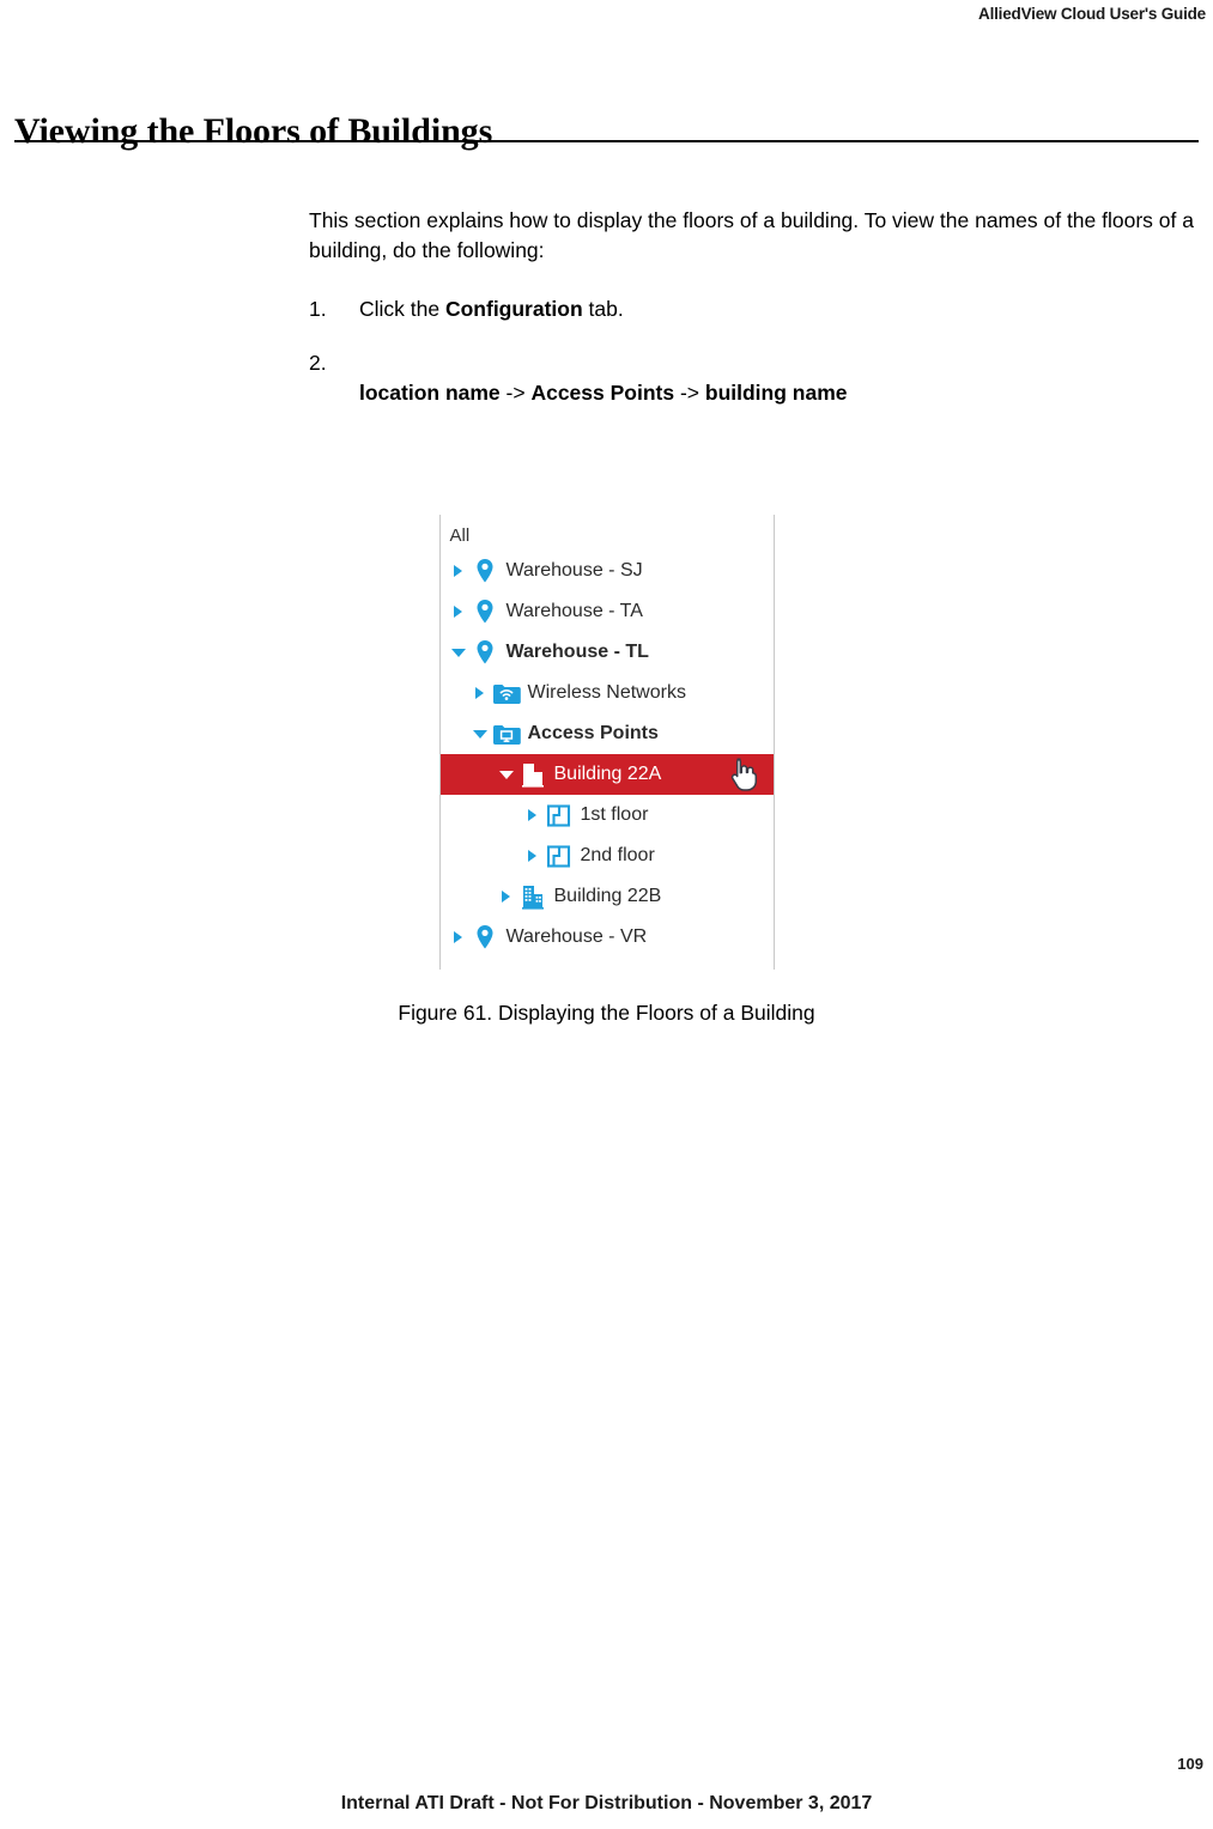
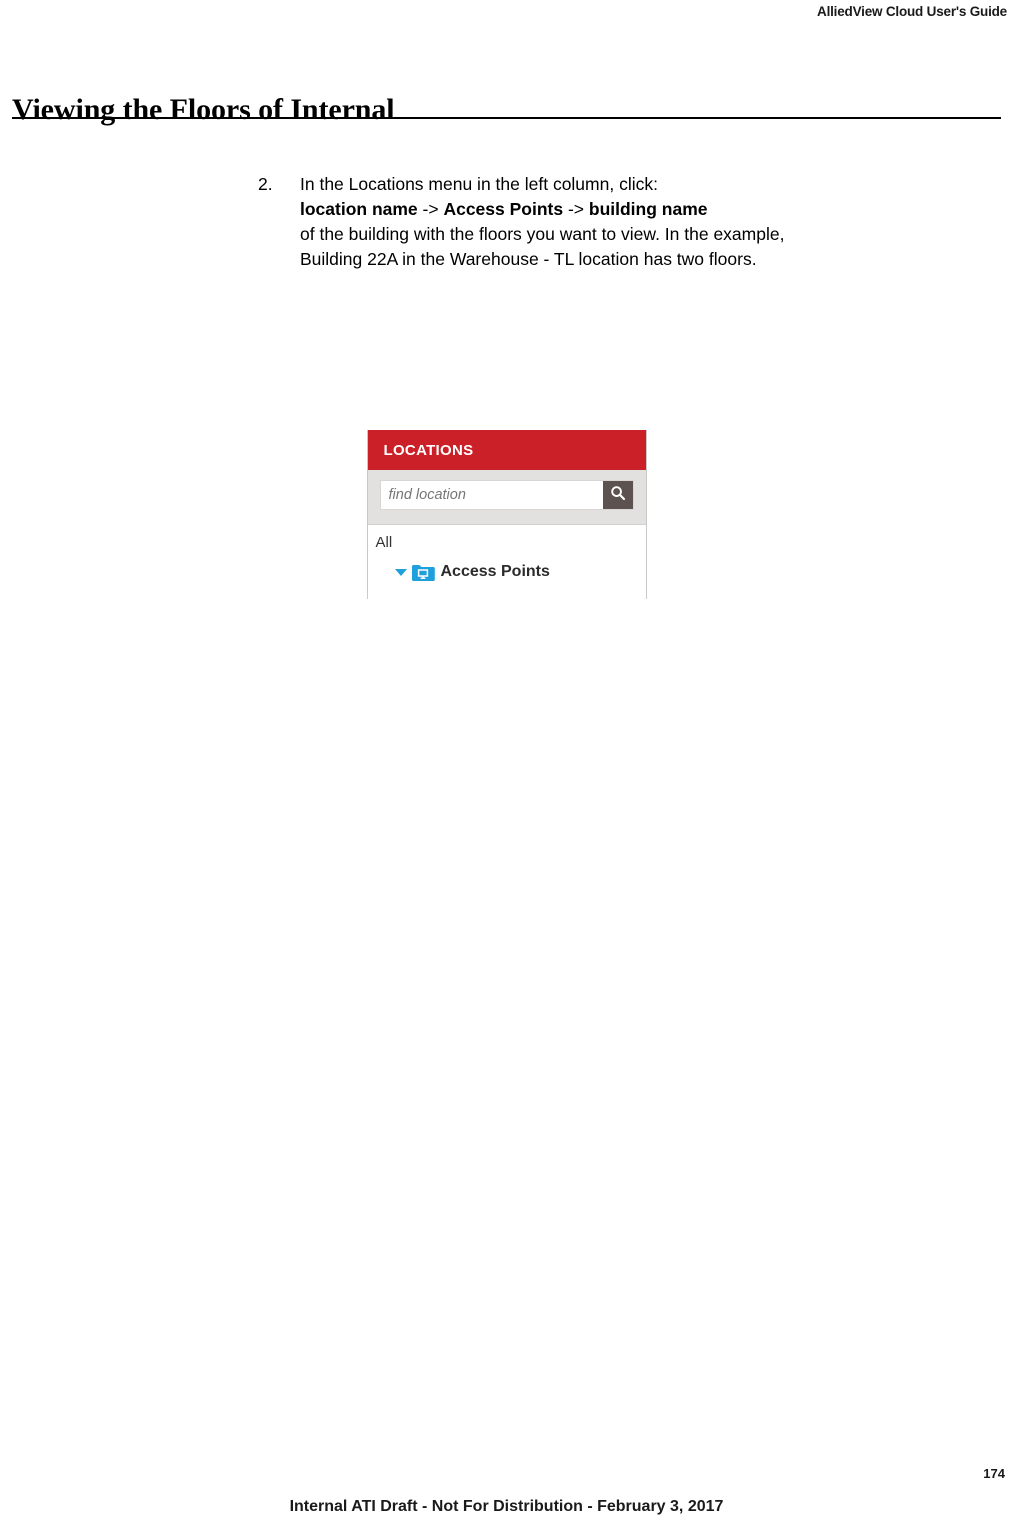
  AlliedView Cloud User's Guide
- Viewing the Floors of Buildings
+ Viewing the Floors of Internal
- This section explains how to display the floors of a building. To view the names of the floors of a building, do the following:
- 1.
- Click the Configuration tab.
  2.
+ In the Locations menu in the left column, click:
  location name -> Access Points -> building name
+ of the building with the floors you want to view. In the example,
+ Building 22A in the Warehouse - TL location has two floors.
+ LOCATIONS
+ find location
  All
- Warehouse - SJ
- Warehouse - TA
- Warehouse - TL
- Wireless Networks
  Access Points
- Building 22A
- 1st floor
- 2nd floor
- Building 22B
- Warehouse - VR
- Figure 61. Displaying the Floors of a Building
- 109
+ 174
- Internal ATI Draft - Not For Distribution - November 3, 2017
+ Internal ATI Draft - Not For Distribution - February 3, 2017
